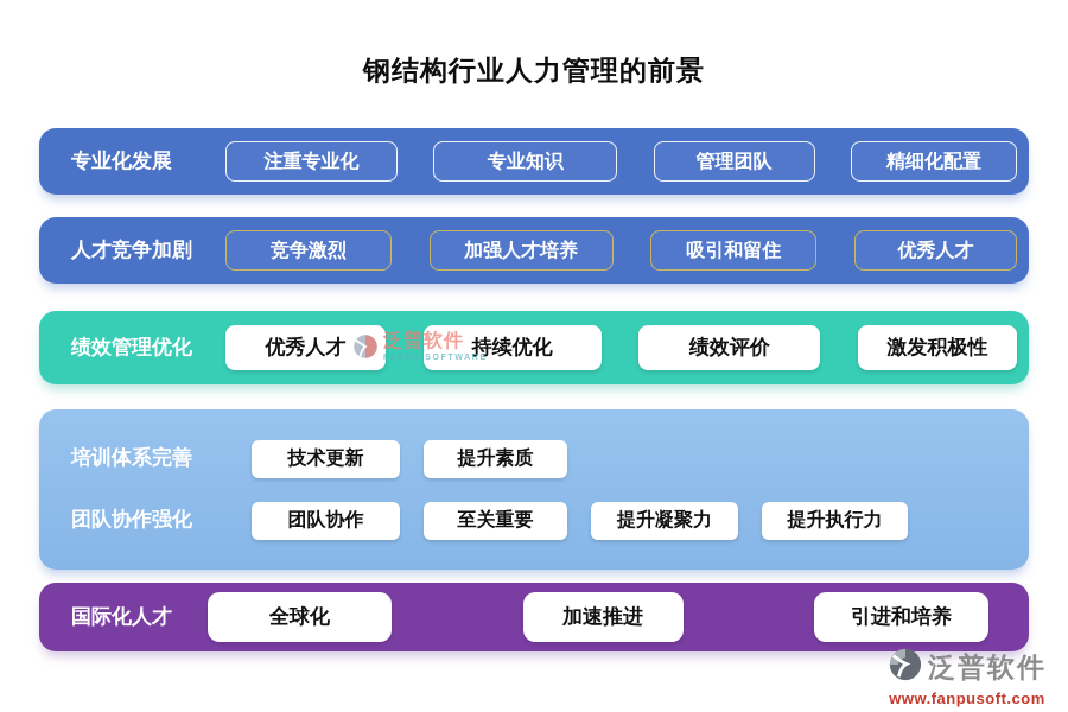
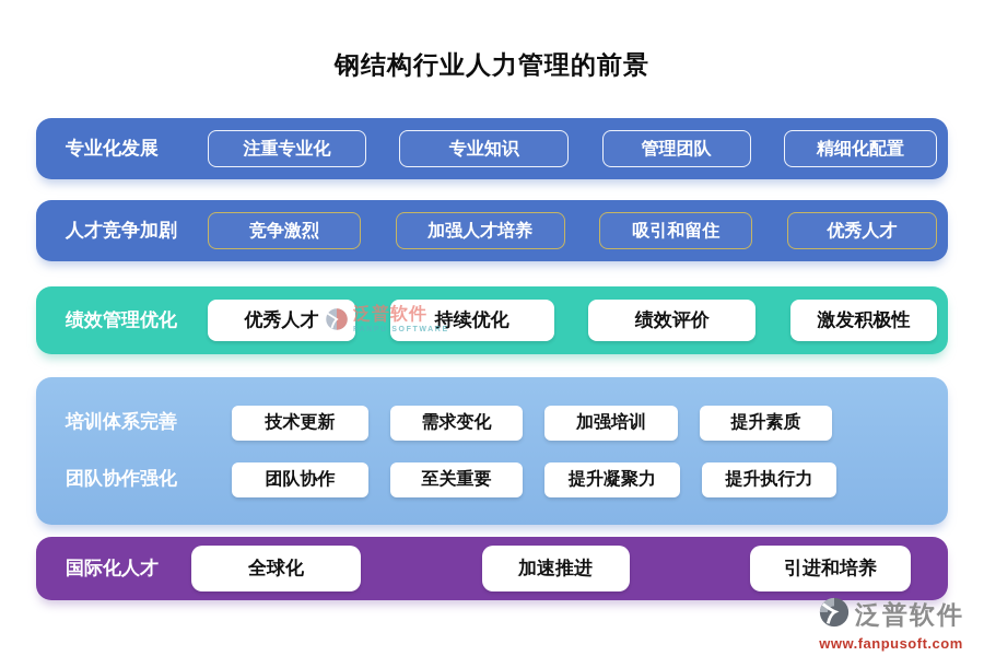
  钢结构行业人力管理的前景
  专业化发展
  注重专业化
  专业知识
  管理团队
  精细化配置
  人才竞争加剧
  竞争激烈
  加强人才培养
  吸引和留住
  优秀人才
  绩效管理优化
  优秀人才
  持续优化
  绩效评价
  激发积极性
  培训体系完善
  技术更新
+ 需求变化
+ 加强培训
  提升素质
  团队协作强化
  团队协作
  至关重要
  提升凝聚力
  提升执行力
  国际化人才
  全球化
  加速推进
  引进和培养
  泛普软件
  泛普软件
  www.fanpusoft.com
